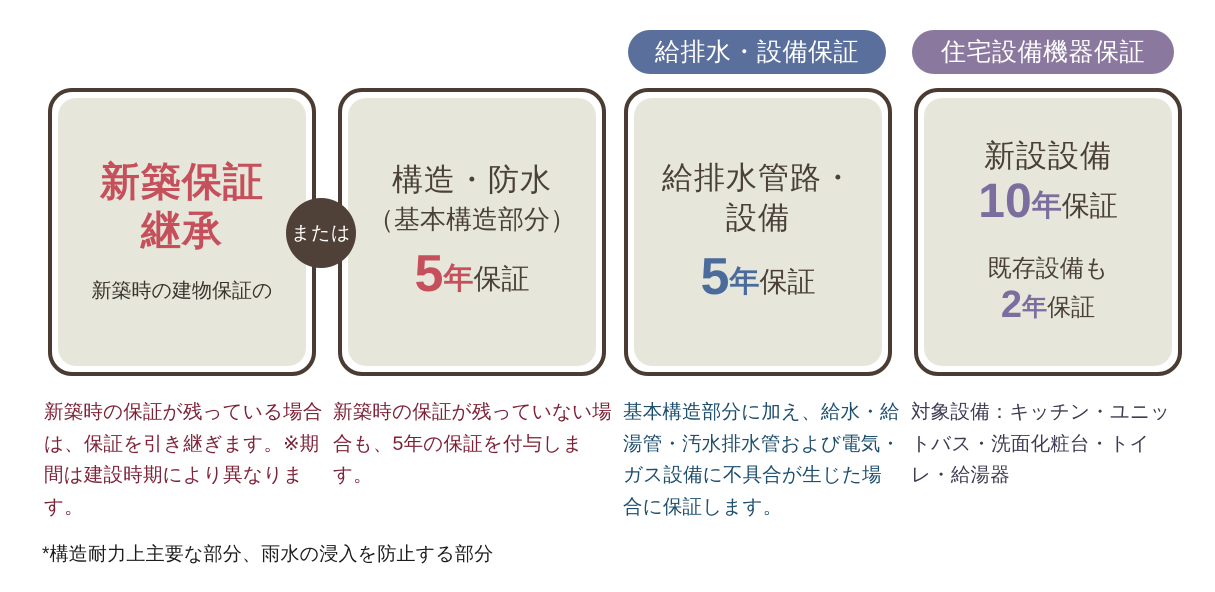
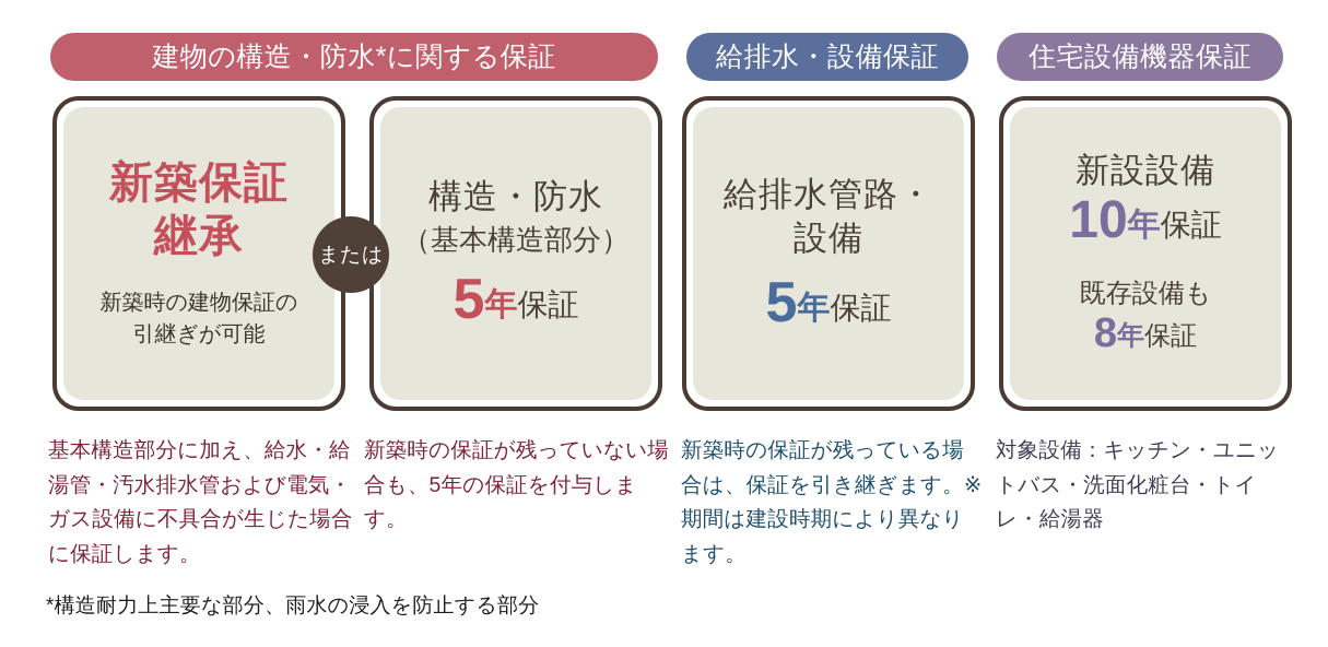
+ 建物の構造・防水*に関する保証
  給排水・設備保証
  住宅設備機器保証
  新築保証
  継承
  新築時の建物保証の
+ 引継ぎが可能
  または
  構造・防水
  （基本構造部分）
  5年保証
  給排水管路・
  設備
  5年保証
  新設設備
  10年保証
  既存設備も
- 2年保証
+ 8年保証
- 新築時の保証が残っている場合は、保証を引き継ぎます。※期間は建設時期により異なります。
+ 基本構造部分に加え、給水・給湯管・汚水排水管および電気・ガス設備に不具合が生じた場合に保証します。
  新築時の保証が残っていない場合も、5年の保証を付与します。
- 基本構造部分に加え、給水・給湯管・汚水排水管および電気・ガス設備に不具合が生じた場合に保証します。
+ 新築時の保証が残っている場合は、保証を引き継ぎます。※期間は建設時期により異なります。
  対象設備：キッチン・ユニットバス・洗面化粧台・トイレ・給湯器
  *構造耐力上主要な部分、雨水の浸入を防止する部分
